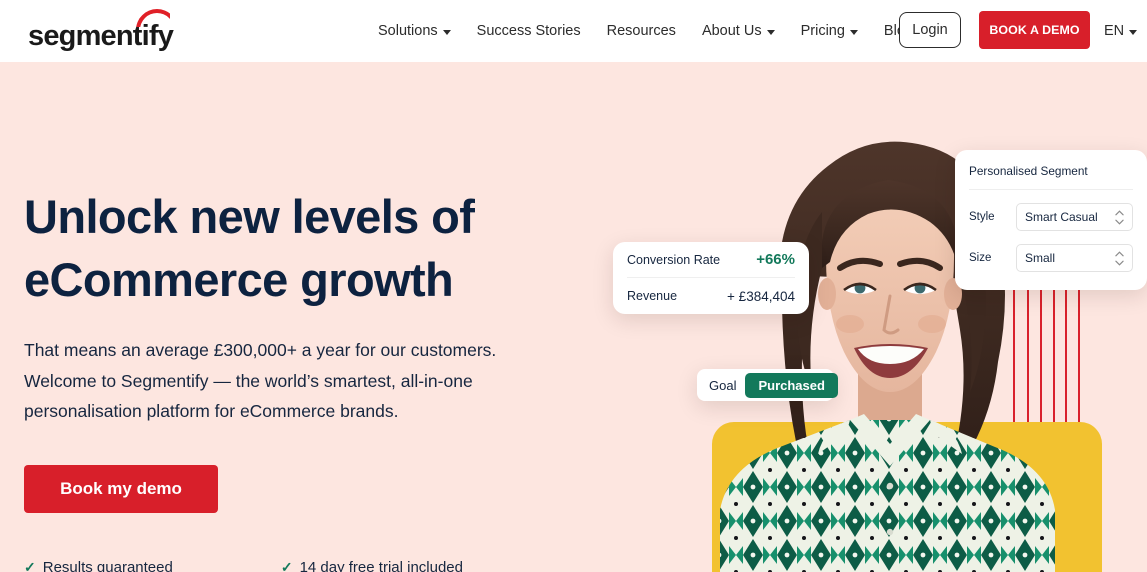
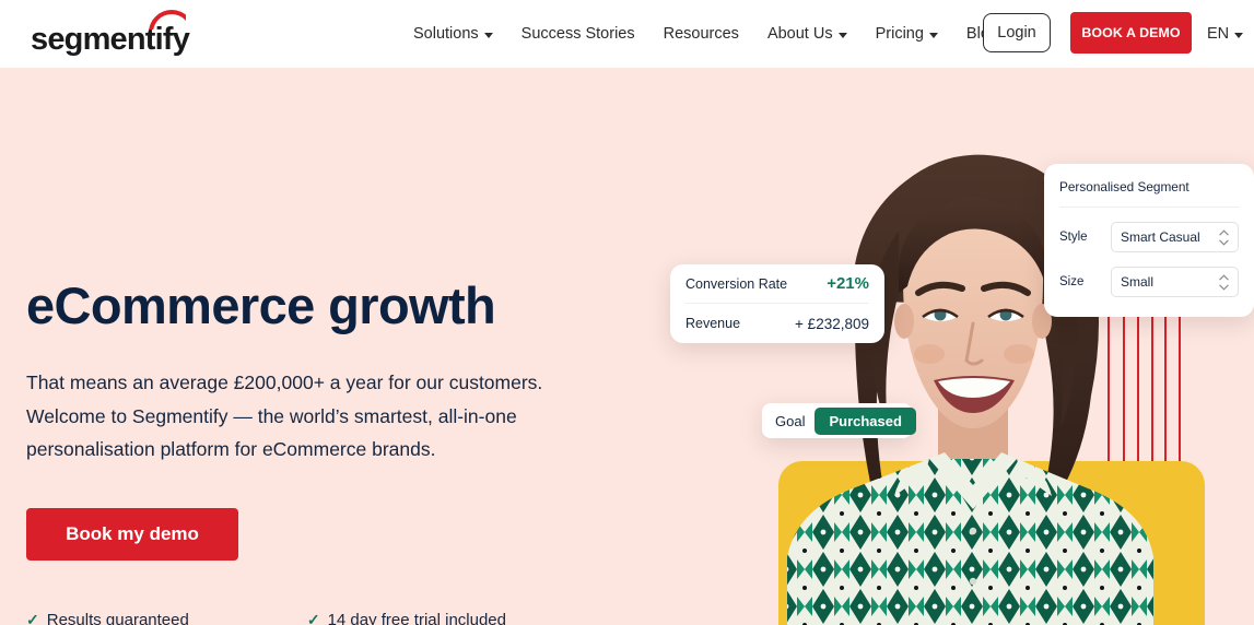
  segmentify
  Solutions
  Success Stories
  Resources
  About Us
  Pricing
  Login
  BOOK A DEMO
  EN
- Unlock new levels of
  eCommerce growth
- That means an average £300,000+ a year for our customers. Welcome to Segmentify — the world’s smartest, all-in-one personalisation platform for eCommerce brands.
+ That means an average £200,000+ a year for our customers. Welcome to Segmentify — the world’s smartest, all-in-one personalisation platform for eCommerce brands.
  Book my demo
  ✓
  Results guaranteed
  ✓
  14 day free trial included
  Conversion Rate
- +66%
+ +21%
  Revenue
- + £384,404
+ + £232,809
  Goal
  Purchased
  Personalised Segment
  Style
  Smart Casual
  Size
  Small
